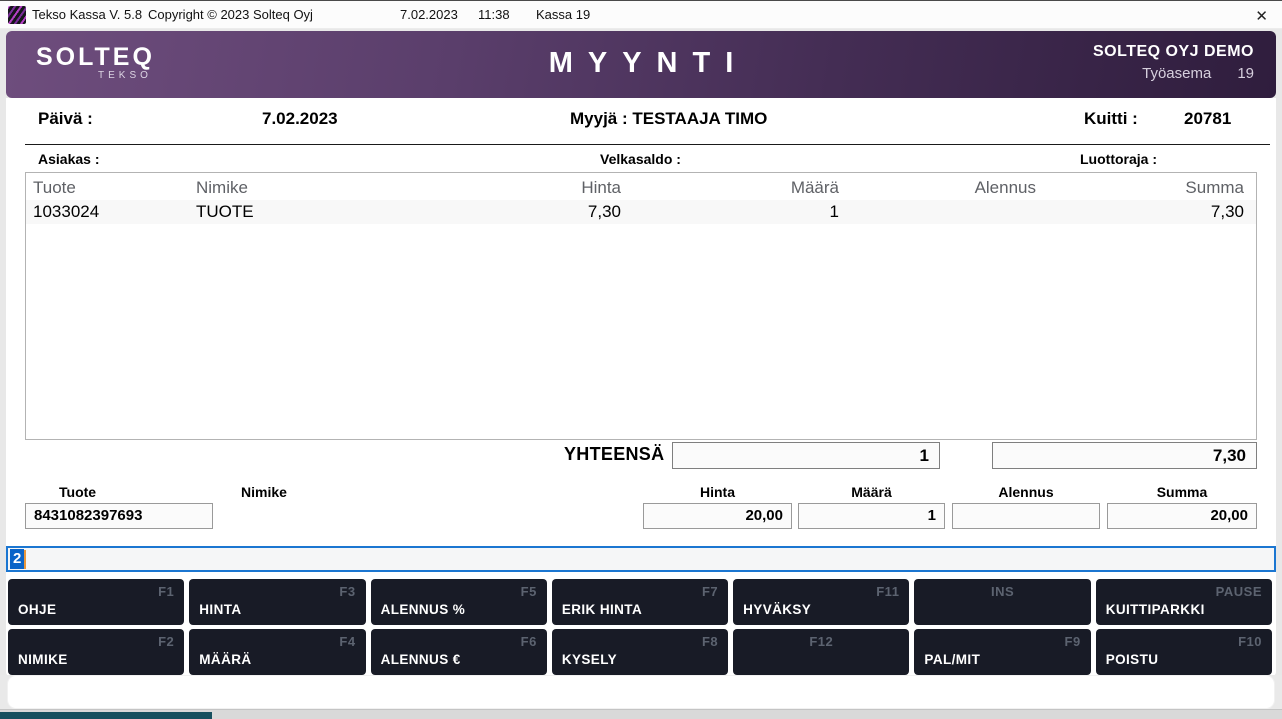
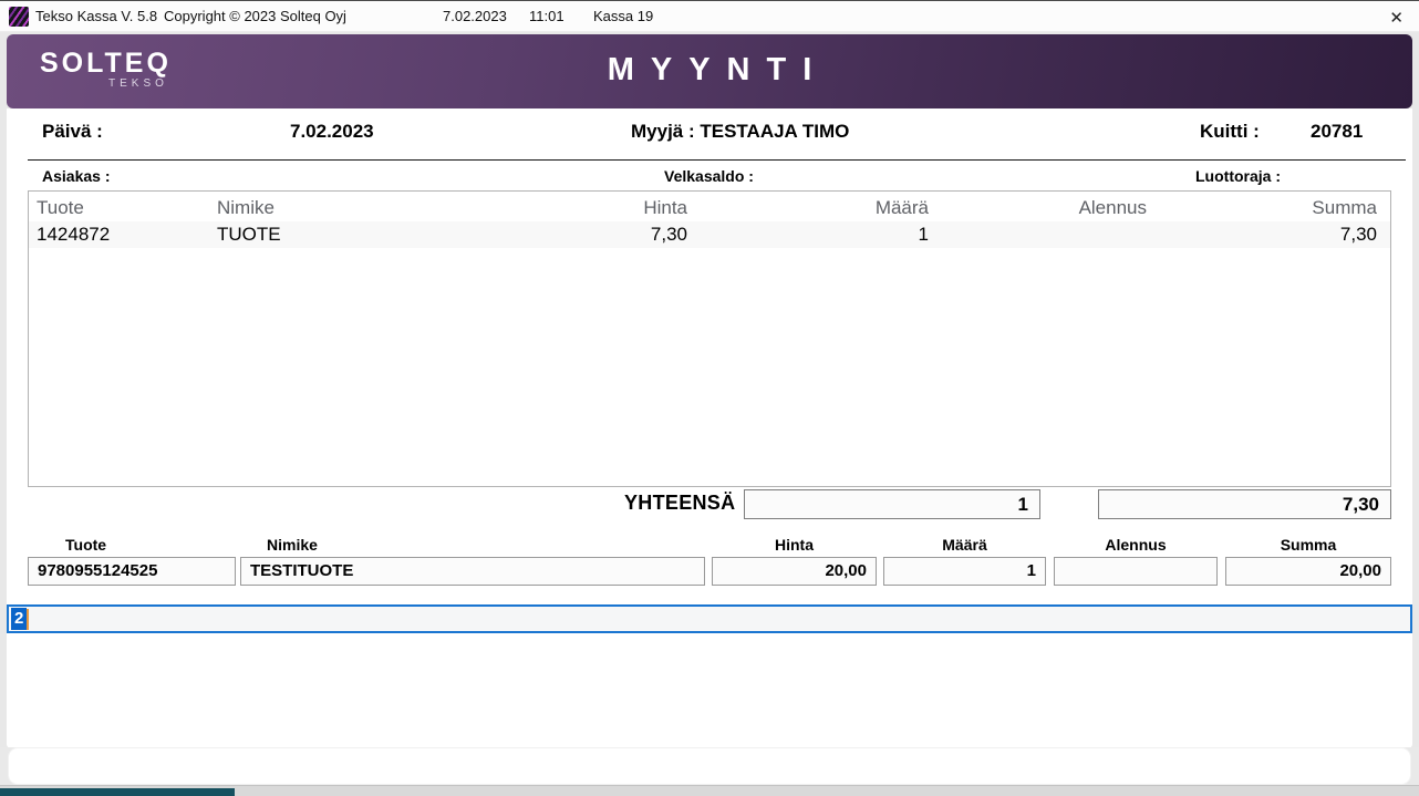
  Tekso Kassa V. 5.8
  Copyright © 2023 Solteq Oyj
  7.02.2023
- 11:38
+ 11:01
  Kassa 19
  ✕
  SOLTEQ
  TEKSO
  MYYNTI
- SOLTEQ OYJ DEMO
- Työasema
- 19
  Päivä :
  7.02.2023
  Myyjä : TESTAAJA TIMO
  Kuitti :
  20781
  Asiakas :
  Velkasaldo :
  Luottoraja :
  Tuote
  Nimike
  Hinta
  Määrä
  Alennus
  Summa
- 1033024
+ 1424872
  TUOTE
  7,30
  1
  7,30
  YHTEENSÄ
  1
  7,30
  Tuote
- 8431082397693
+ 9780955124525
  Nimike
+ TESTITUOTE
  Hinta
  20,00
  Määrä
  1
  Alennus
  Summa
  20,00
  2
- OHJE
- F1
- HINTA
- F3
- ALENNUS %
- F5
- ERIK HINTA
- F7
- HYVÄKSY
- F11
- INS
- KUITTIPARKKI
- PAUSE
- NIMIKE
- F2
- MÄÄRÄ
- F4
- ALENNUS €
- F6
- KYSELY
- F8
- F12
- PAL/MIT
- F9
- POISTU
- F10
